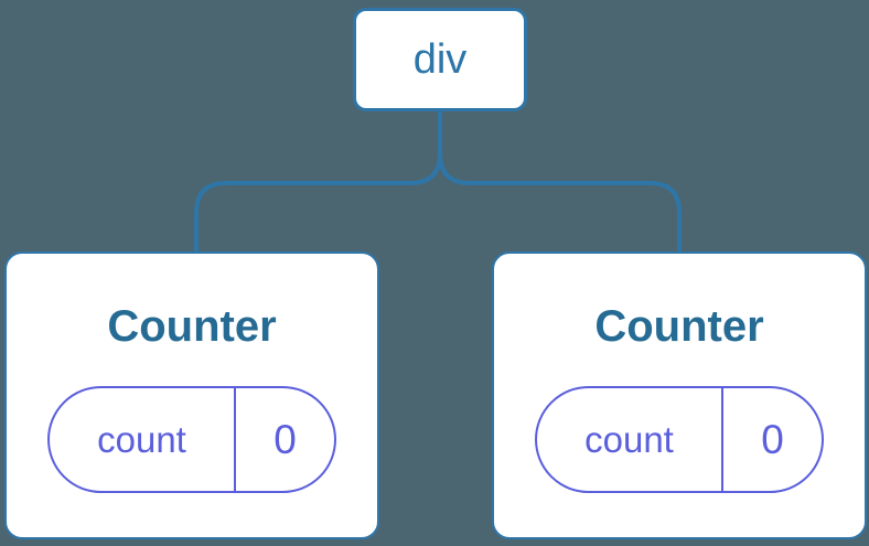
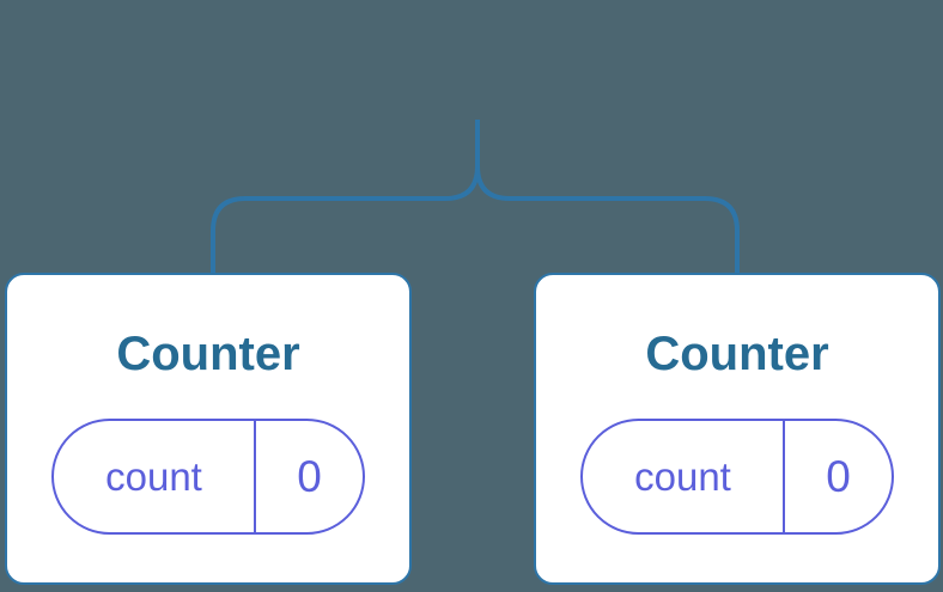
- div
  Counter
  count
  0
  Counter
  count
  0
